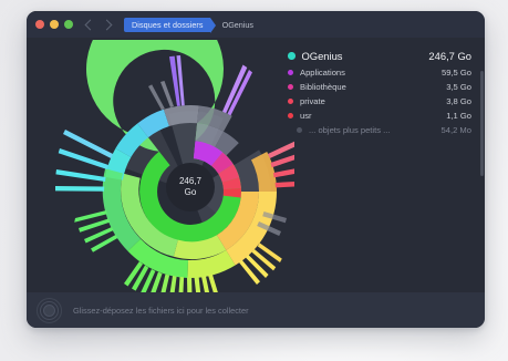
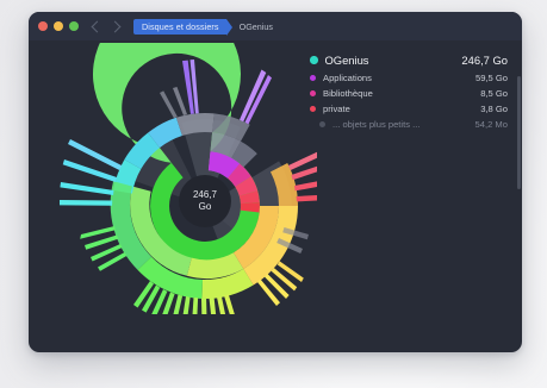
  Disques et dossiers
  OGenius
  246,7
  Go
  OGenius
  246,7 Go
  Applications
  59,5 Go
  Bibliothèque
- 3,5 Go
+ 8,5 Go
  private
  3,8 Go
- usr
- 1,1 Go
  ... objets plus petits ...
  54,2 Mo
- Glissez-déposez les fichiers ici pour les collecter
